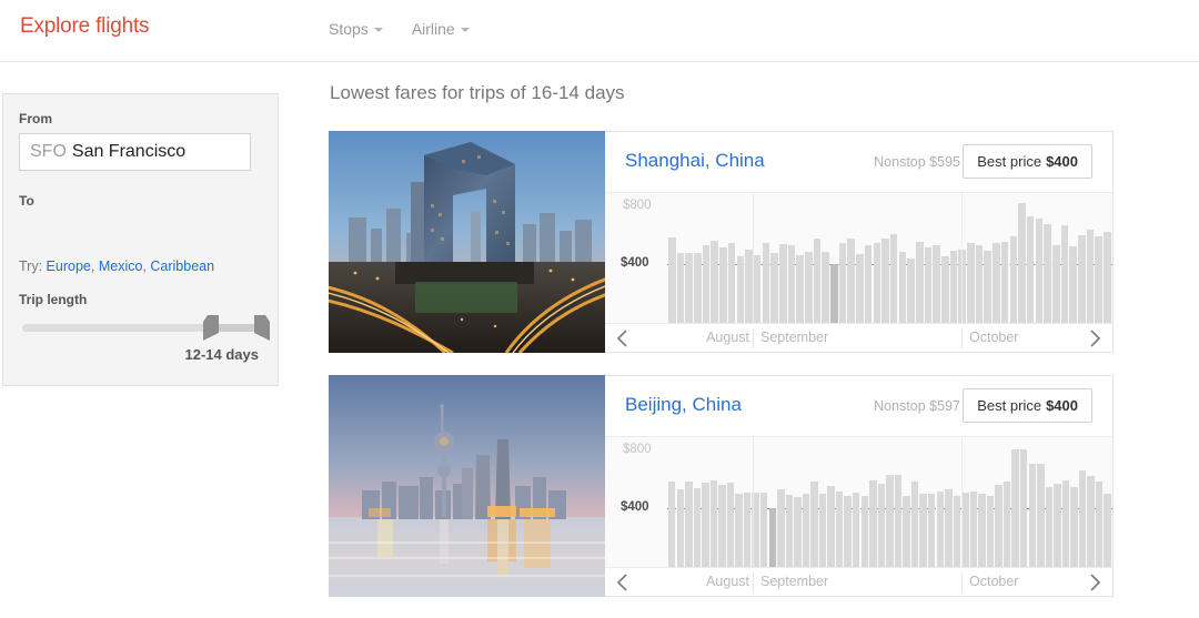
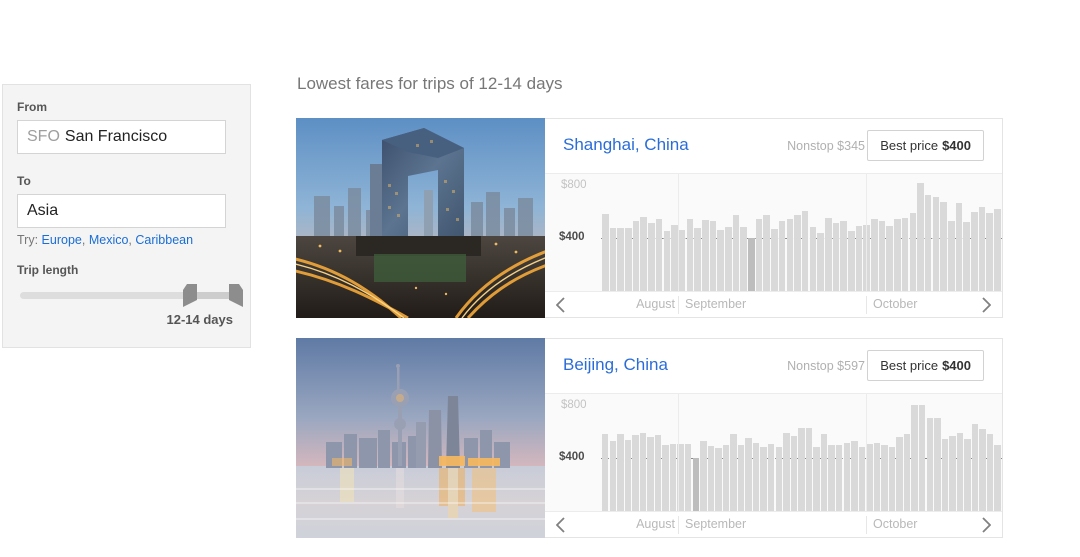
- Explore flights
- Stops
- Airline
  From
  SFO
  San Francisco
  To
+ Asia
  Try: Europe, Mexico, Caribbean
  Trip length
  12-14 days
- Lowest fares for trips of 16-14 days
+ Lowest fares for trips of 12-14 days
  Shanghai, China
- Nonstop $595
+ Nonstop $345
  Best price
  $400
  $800
  $400
  August
  September
  October
  Beijing, China
  Nonstop $597
  Best price
  $400
  $800
  $400
  August
  September
  October
